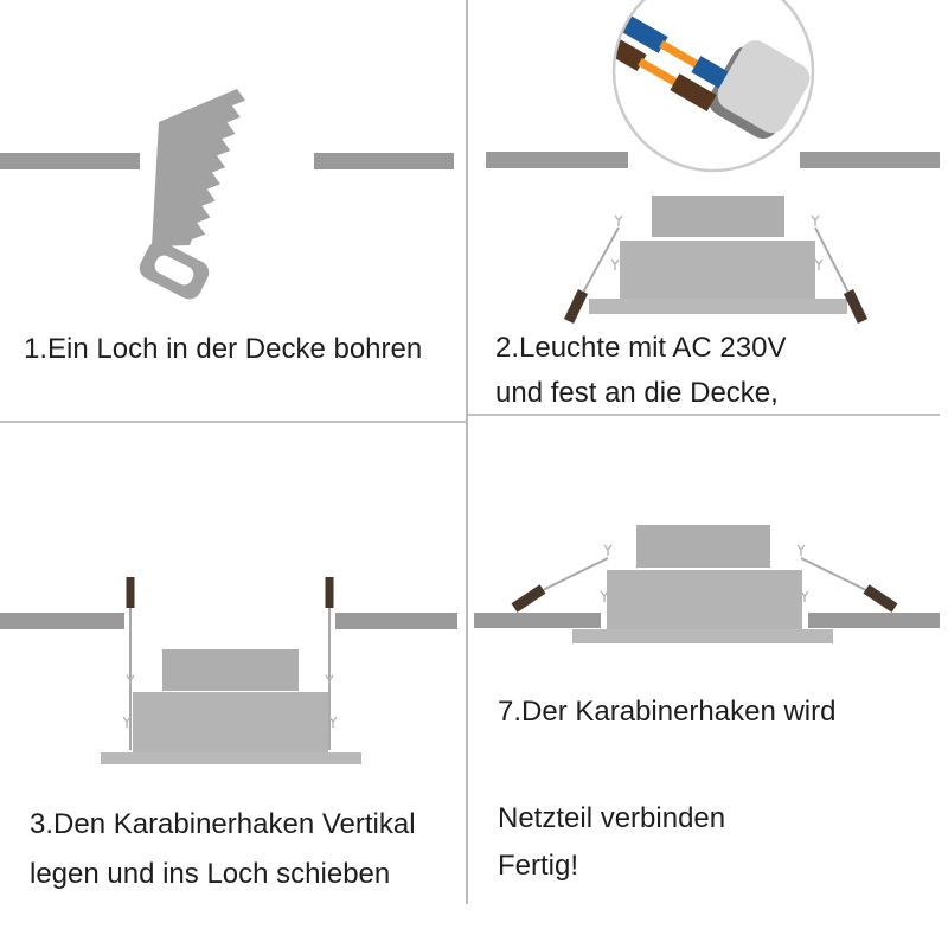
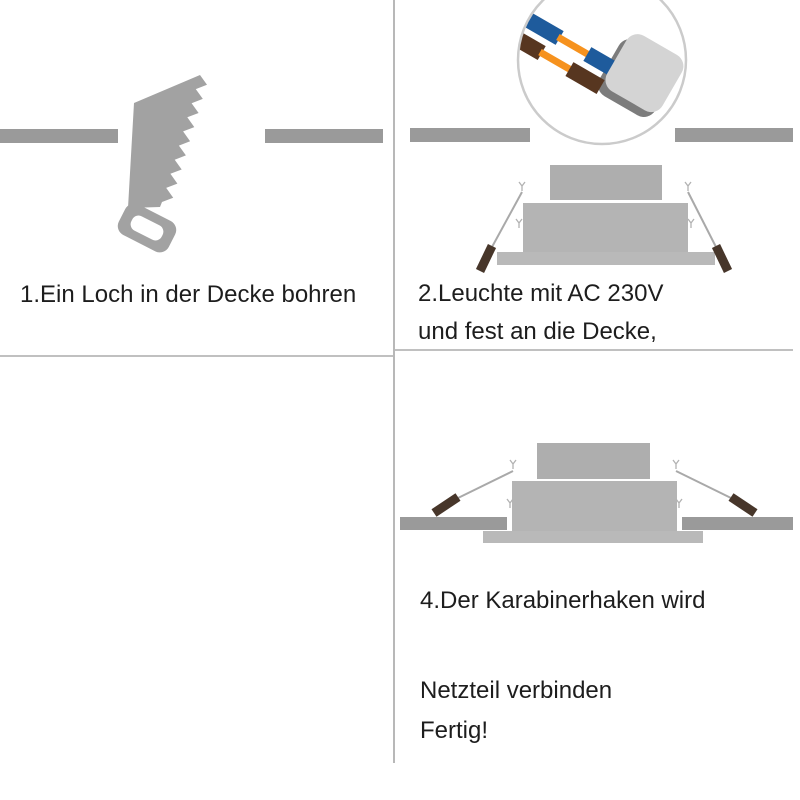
  1.Ein Loch in der Decke bohren
  2.Leuchte mit AC 230V
  und fest an die Decke,
- 3.Den Karabinerhaken Vertikal
- legen und ins Loch schieben
- 7.Der Karabinerhaken wird
+ 4.Der Karabinerhaken wird
  Netzteil verbinden
  Fertig!
